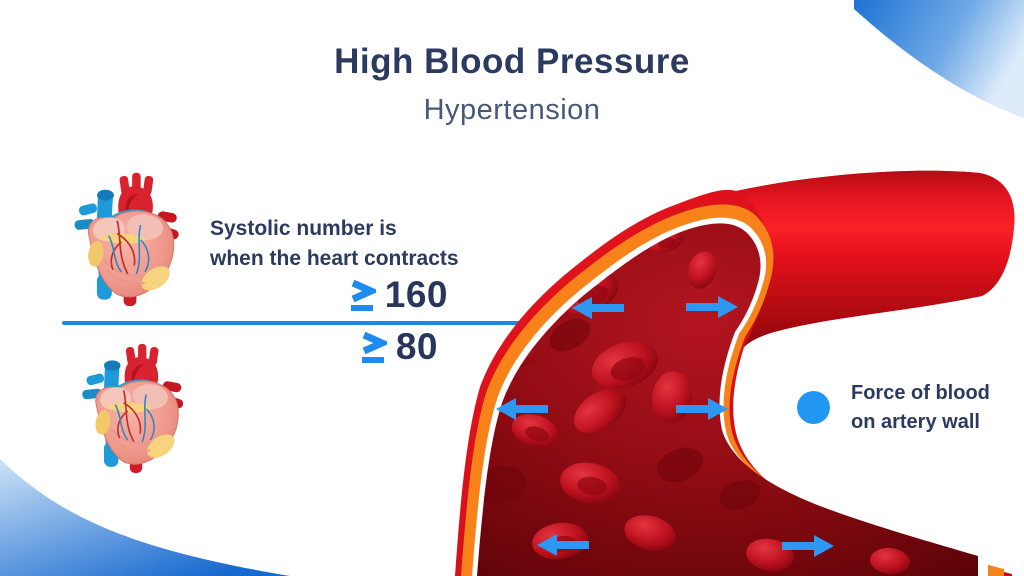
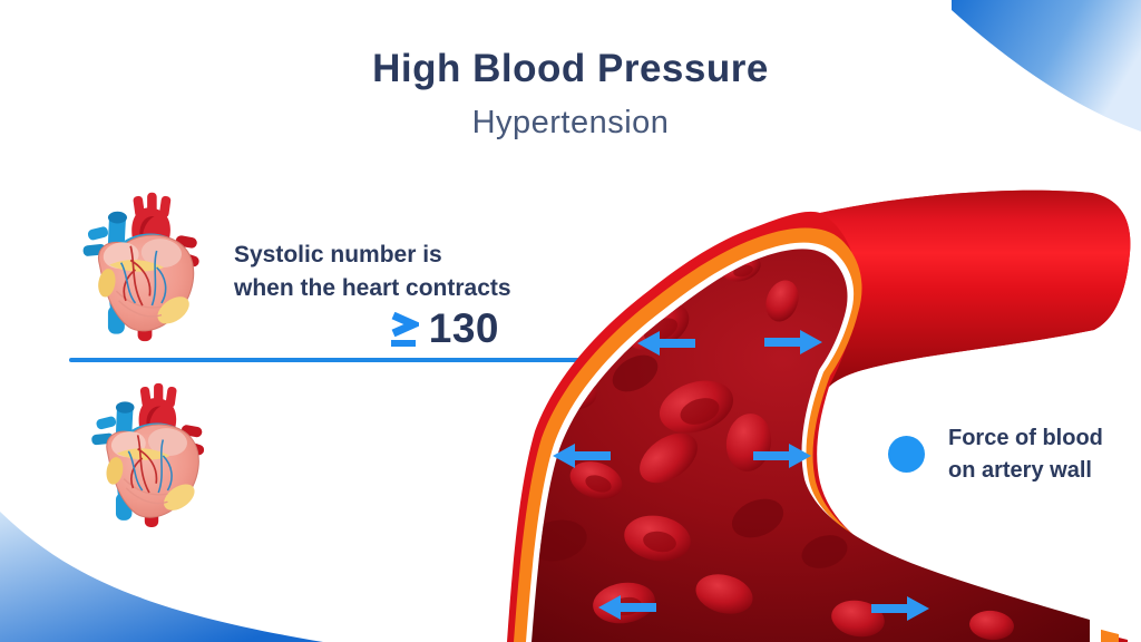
  High Blood Pressure
  Hypertension
  Systolic number is
  when the heart contracts
- 160
+ 130
- 80
  Force of blood
  on artery wall
